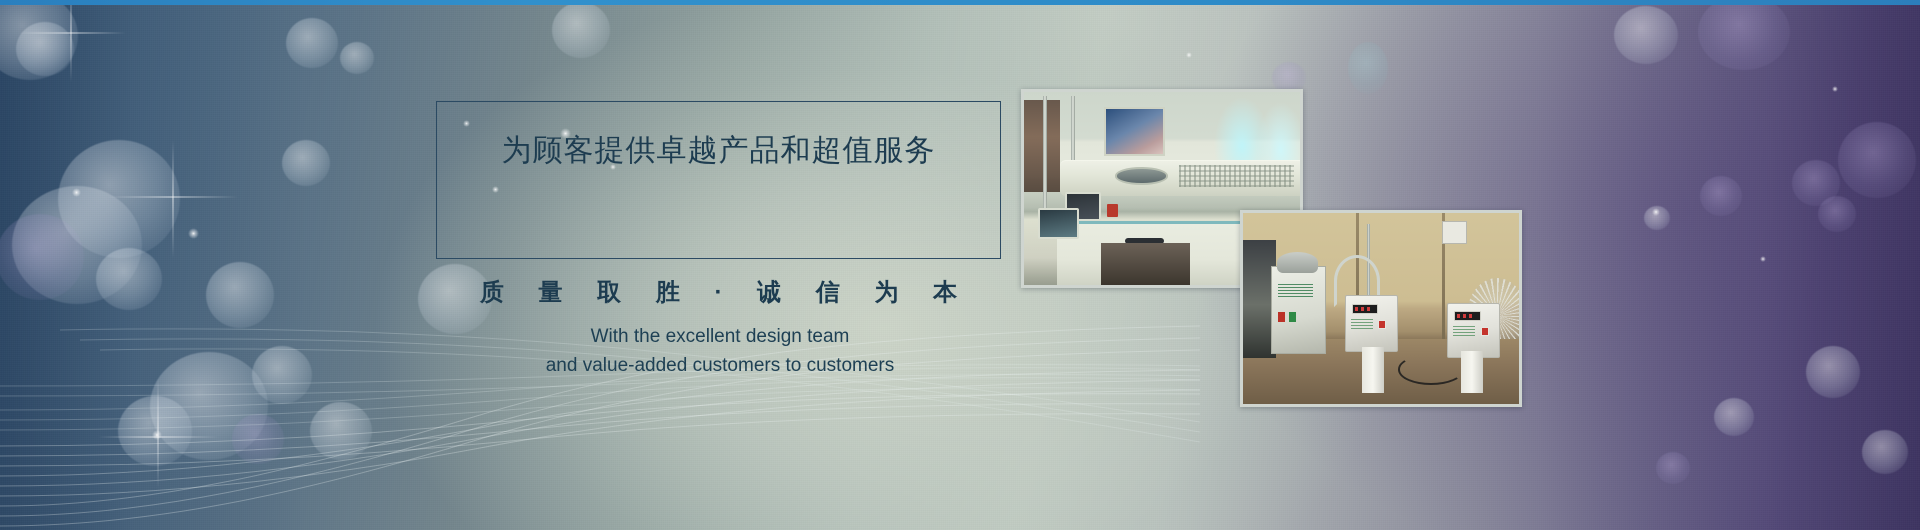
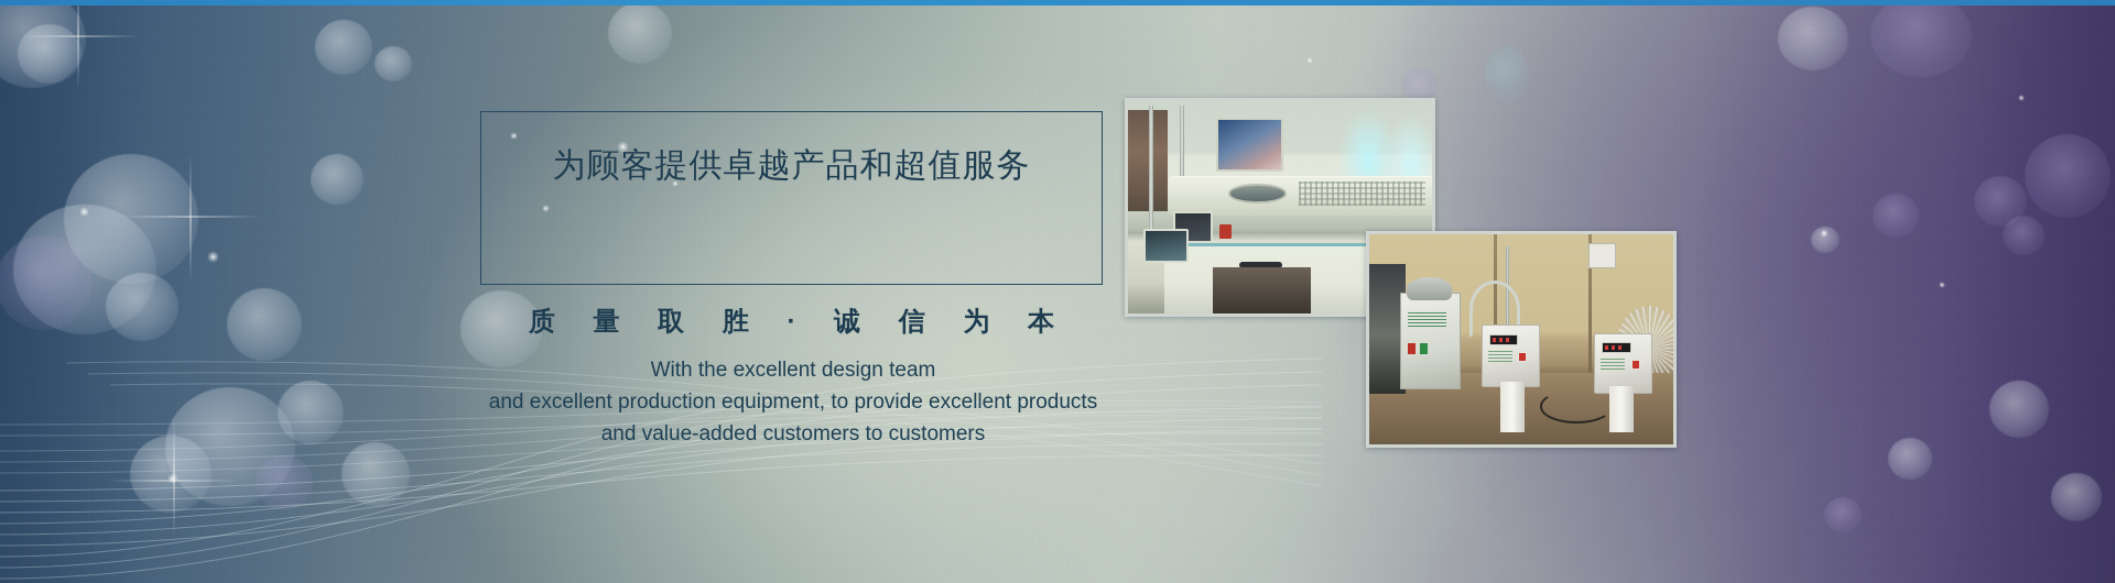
  为顾客提供卓越产品和超值服务
  质 量 取 胜 · 诚 信 为 本
  With the excellent design team
+ and excellent production equipment, to provide excellent products
  and value-added customers to customers
